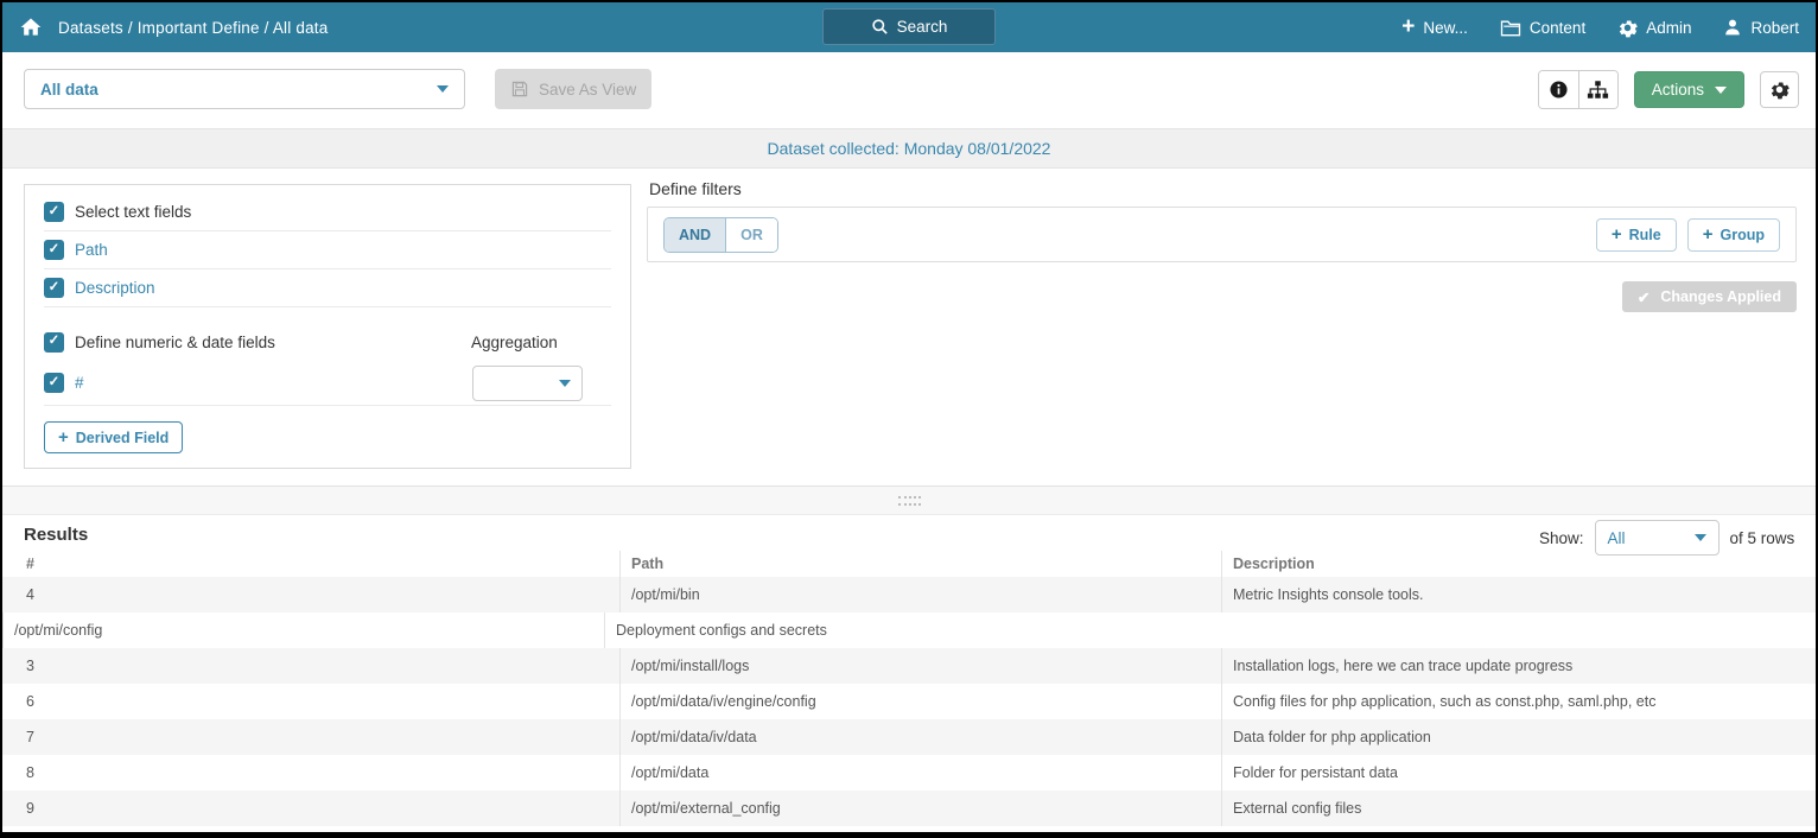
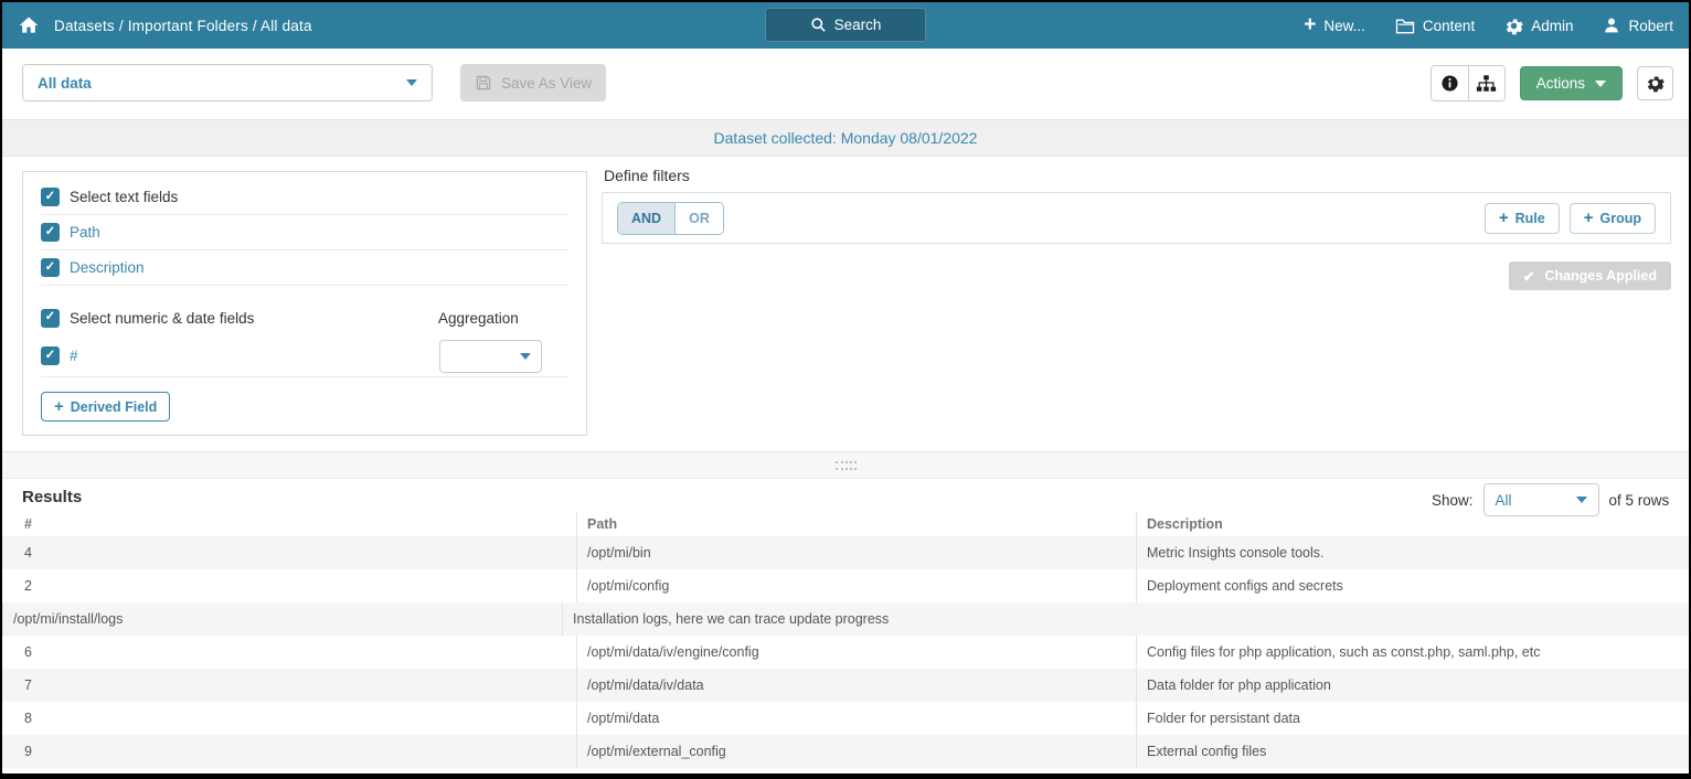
- Datasets / Important Define / All data
+ Datasets / Important Folders / All data
  Search
  +
  New...
  Content
  Admin
  Robert
  All data
  Save As View
  Actions
  Dataset collected: Monday 08/01/2022
  ✓
  Select text fields
  ✓
  Path
  ✓
  Description
  ✓
- Define numeric & date fields
+ Select numeric & date fields
  Aggregation
  ✓
  #
  +
  Derived Field
  Define filters
  AND
  OR
  +
  Rule
  +
  Group
  ✔
  Changes Applied
  Results
  Show:
  All
  of 5 rows
  #
  Path
  Description
  4
  /opt/mi/bin
  Metric Insights console tools.
+ 2
  /opt/mi/config
  Deployment configs and secrets
- 3
  /opt/mi/install/logs
  Installation logs, here we can trace update progress
  6
  /opt/mi/data/iv/engine/config
  Config files for php application, such as const.php, saml.php, etc
  7
  /opt/mi/data/iv/data
  Data folder for php application
  8
  /opt/mi/data
  Folder for persistant data
  9
  /opt/mi/external_config
  External config files
